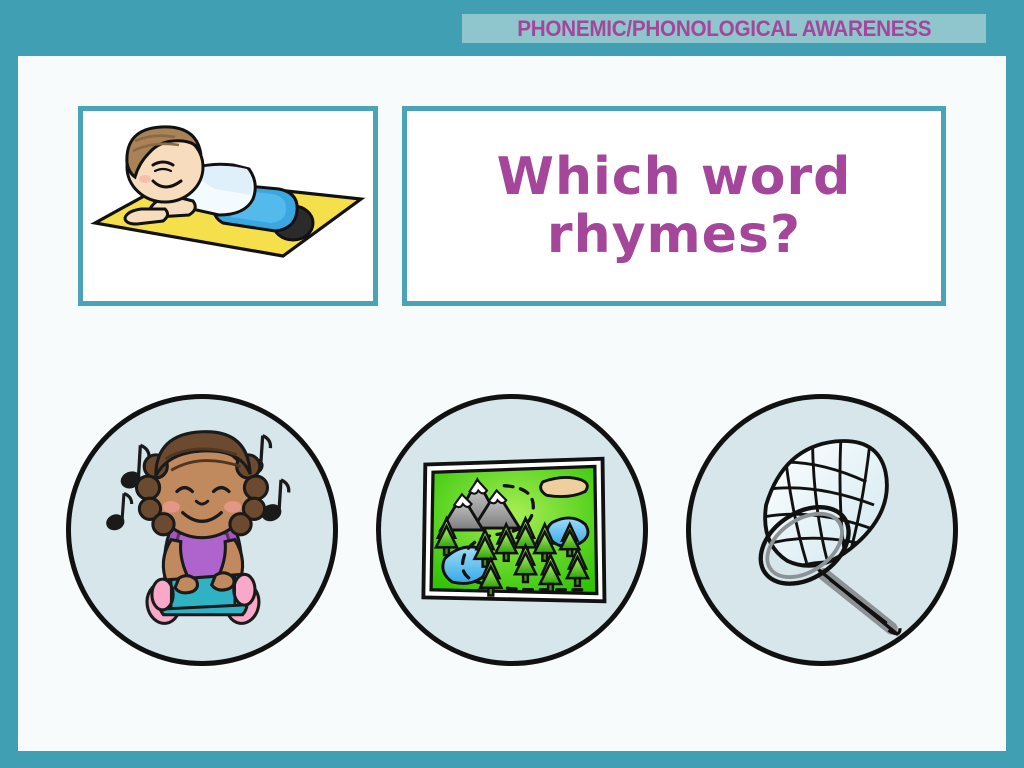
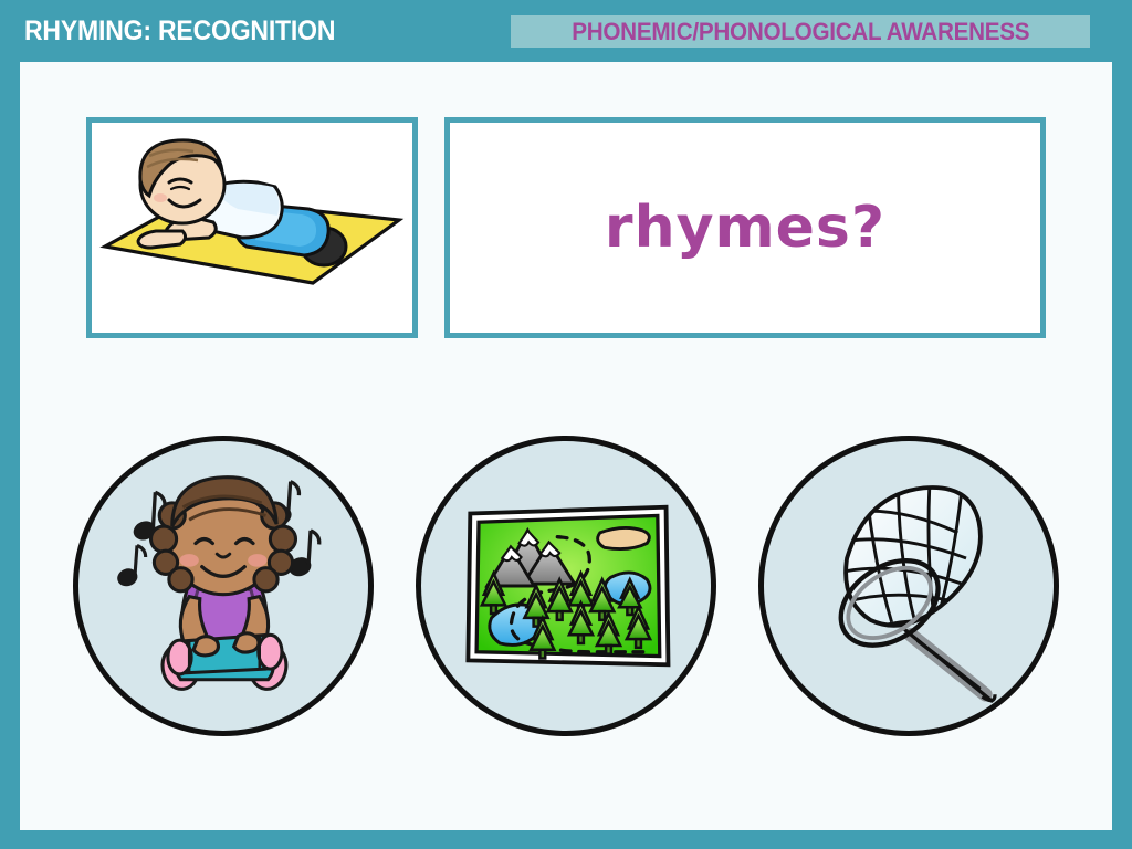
+ RHYMING: RECOGNITION
  PHONEMIC/PHONOLOGICAL AWARENESS
- Which word
  rhymes?
